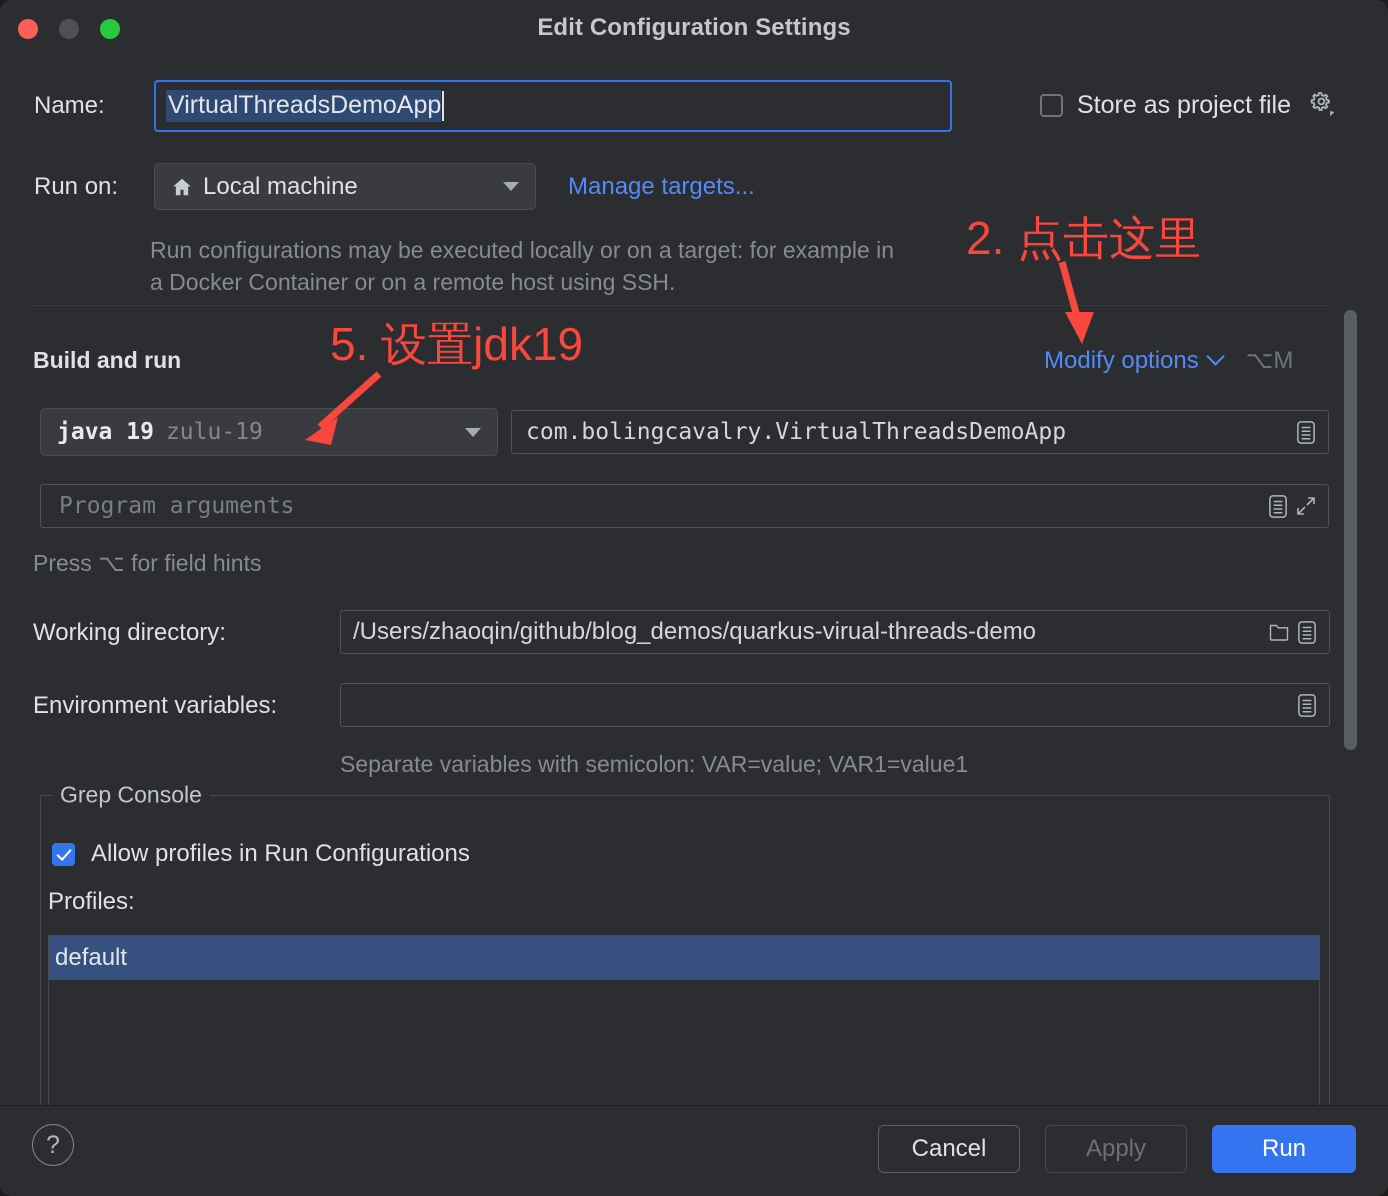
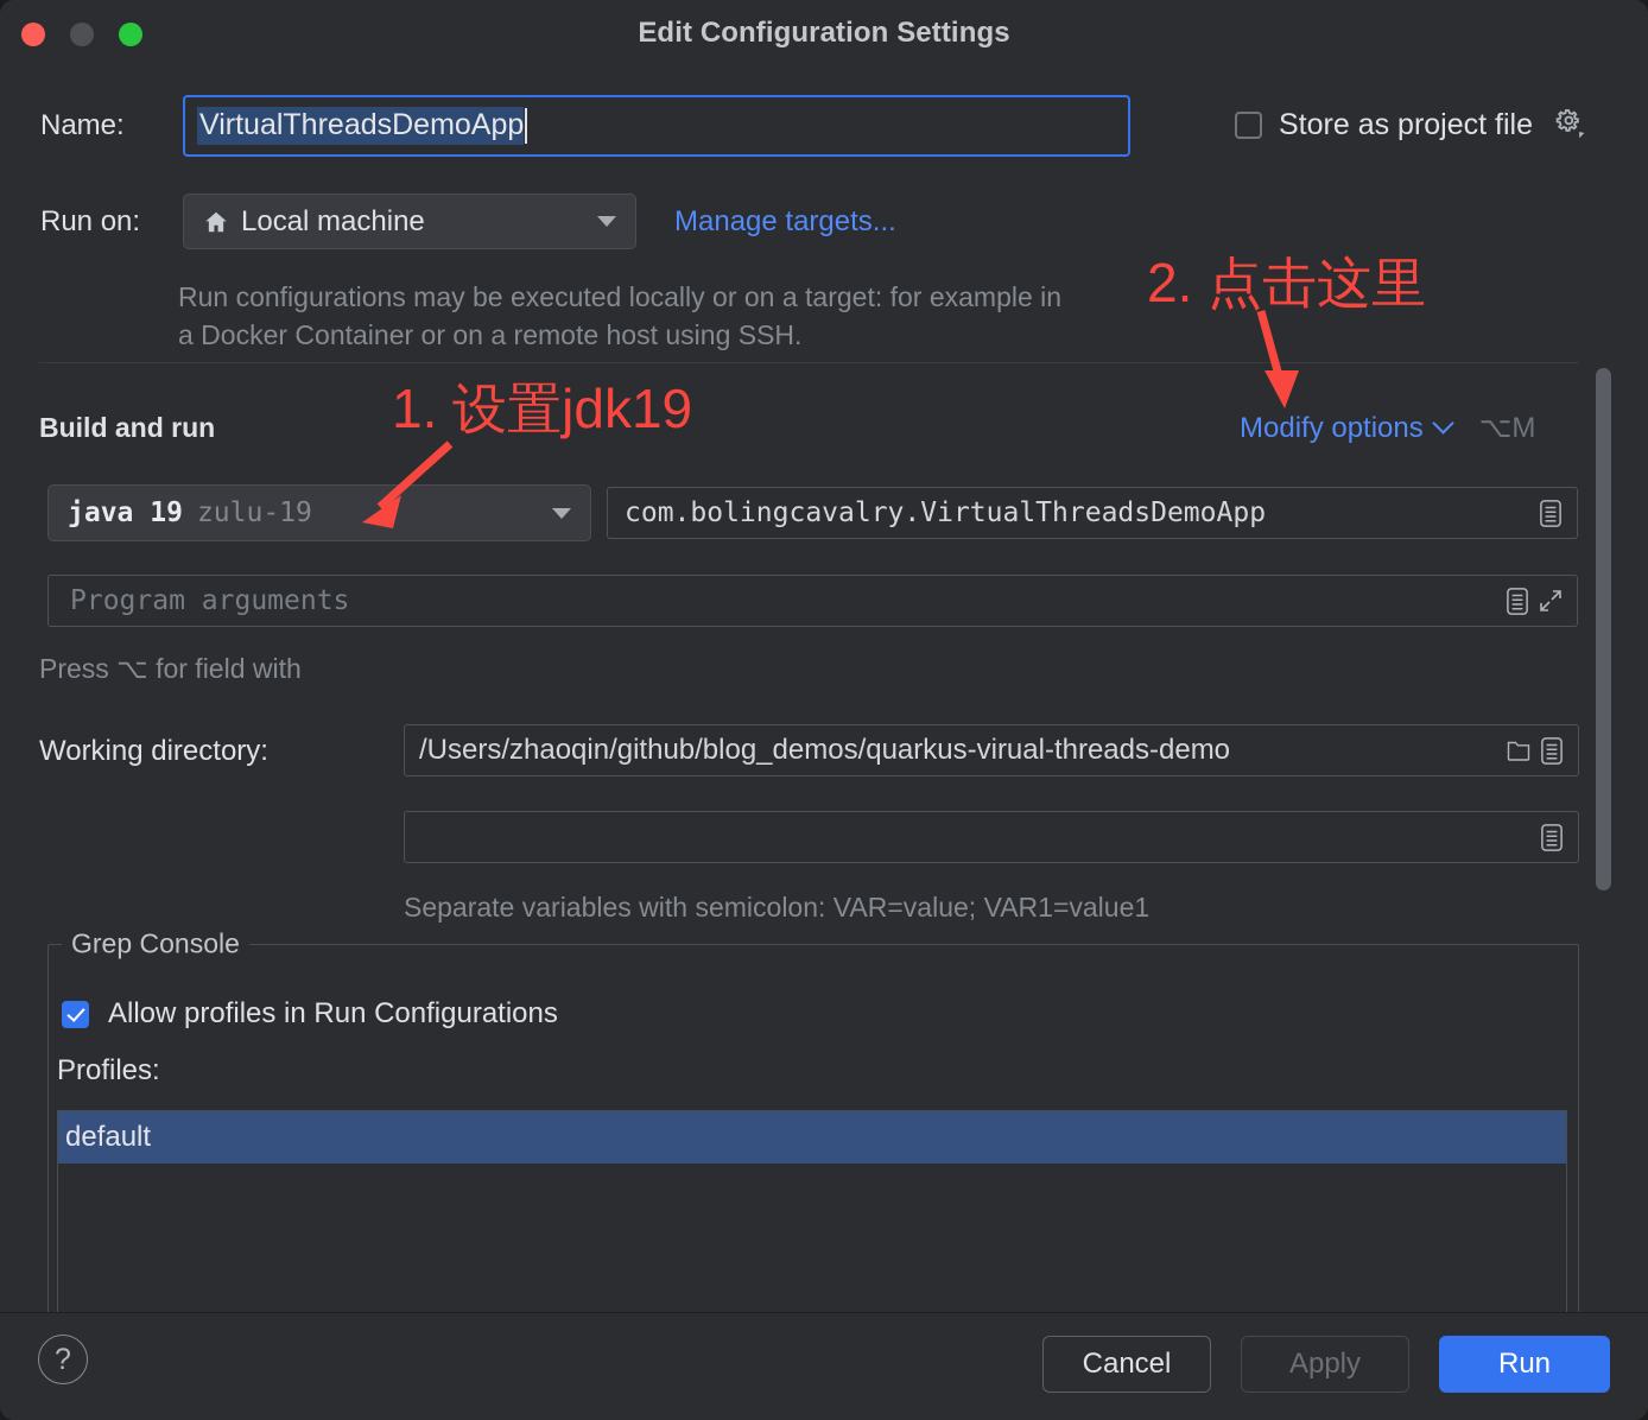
  Edit Configuration Settings
  Name:
  VirtualThreadsDemoApp
  Store as project file
  Run on:
  Local machine
  Manage targets...
  Run configurations may be executed locally or on a target: for example in a Docker Container or on a remote host using SSH.
  Build and run
  Modify options
  ⌥M
  java 19
  zulu-19
  com.bolingcavalry.VirtualThreadsDemoApp
  Program arguments
- Press ⌥ for field hints
+ Press ⌥ for field with
  Working directory:
  /Users/zhaoqin/github/blog_demos/quarkus-virual-threads-demo
- Environment variables:
  Separate variables with semicolon: VAR=value; VAR1=value1
  Grep Console
  Allow profiles in Run Configurations
  Profiles:
  default
  ?
  Cancel
  Apply
  Run
- 5. 设置jdk19
+ 1. 设置jdk19
  2. 点击这里
